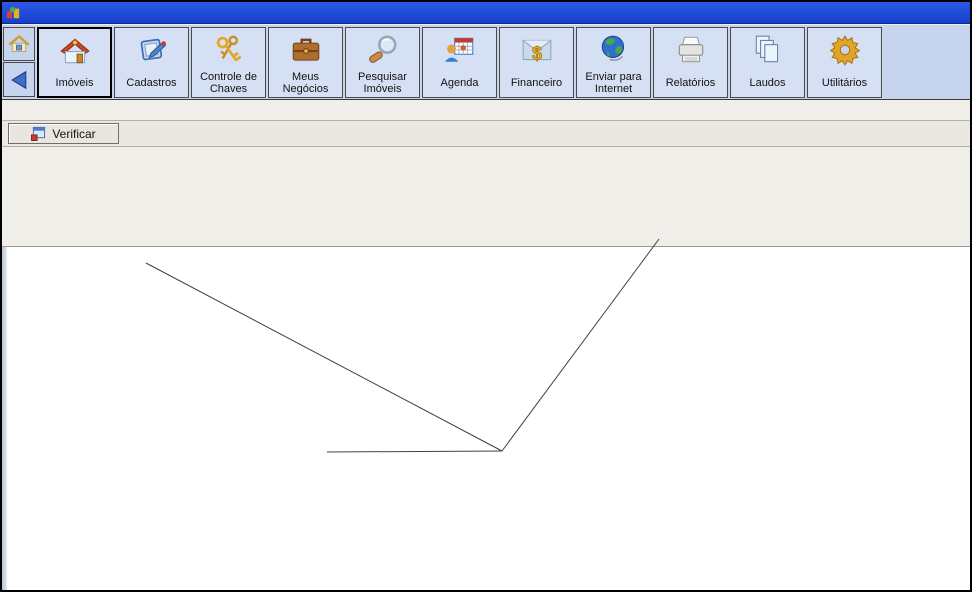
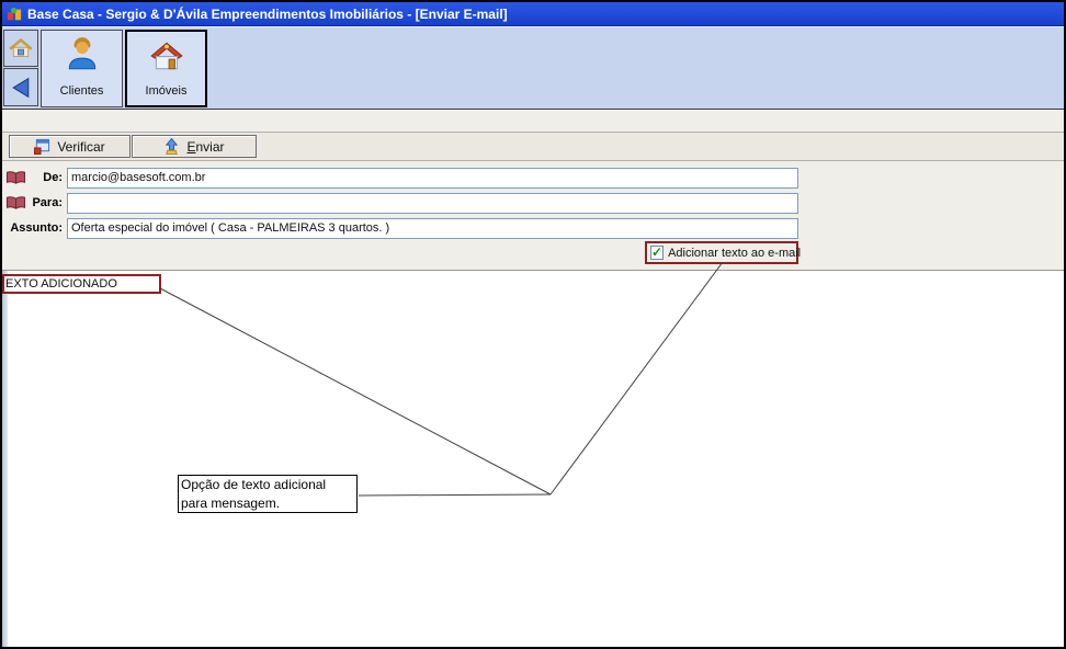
+ Base Casa - Sergio & D'Ávila Empreendimentos Imobiliários - [Enviar E-mail]
+ Clientes
  Imóveis
- Cadastros
- Controle de Chaves
- Meus Negócios
- Pesquisar Imóveis
- Agenda
- $
- Financeiro
- Enviar para Internet
- Relatórios
- Laudos
- Utilitários
  Verificar
+ Enviar
+ De:
+ marcio@basesoft.com.br
+ Para:
+ Assunto:
+ Oferta especial do imóvel ( Casa - PALMEIRAS 3 quartos. )
+ ✓
+ Adicionar texto ao e-mail
+ EXTO ADICIONADO
+ Opção de texto adicional para mensagem.
